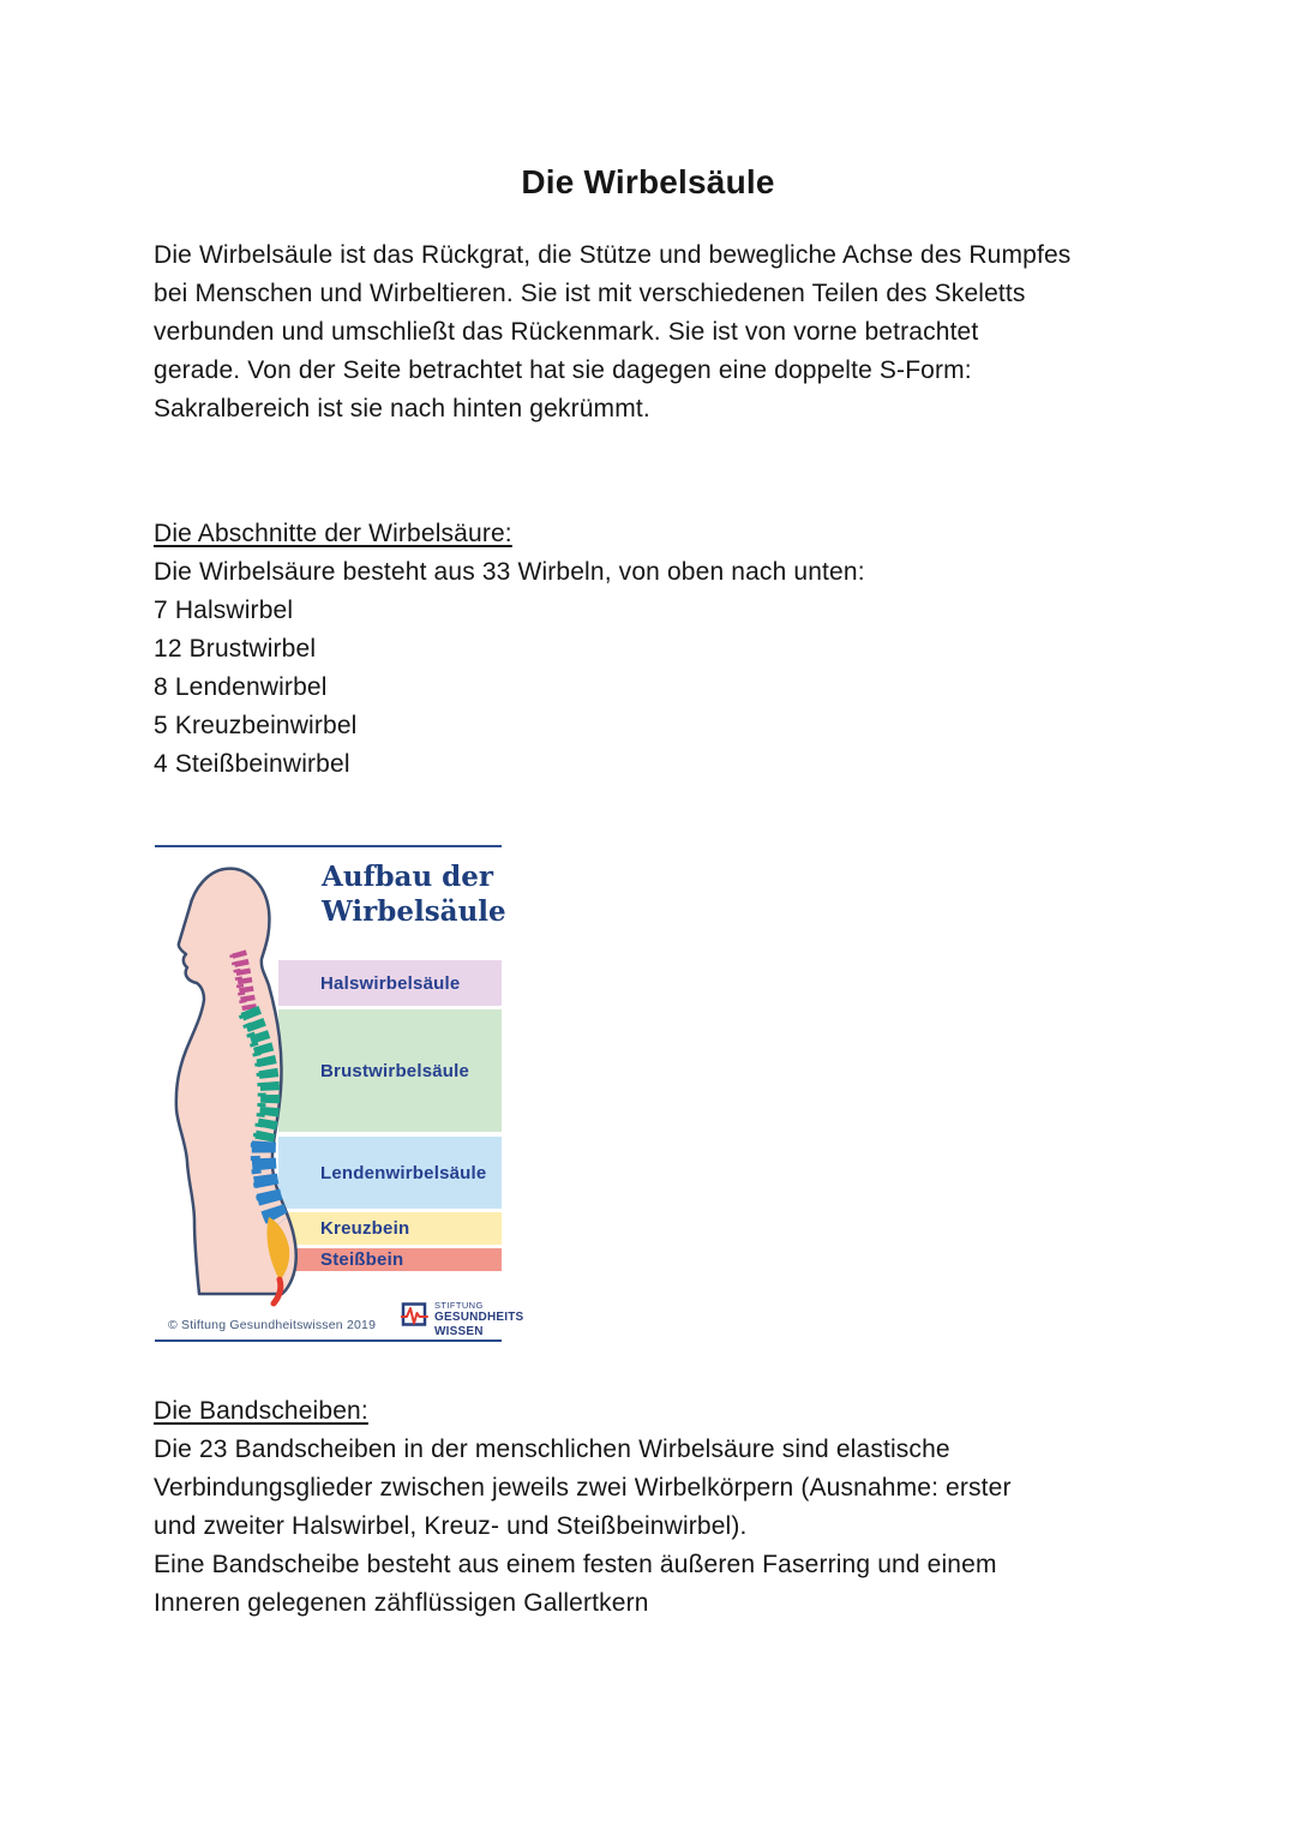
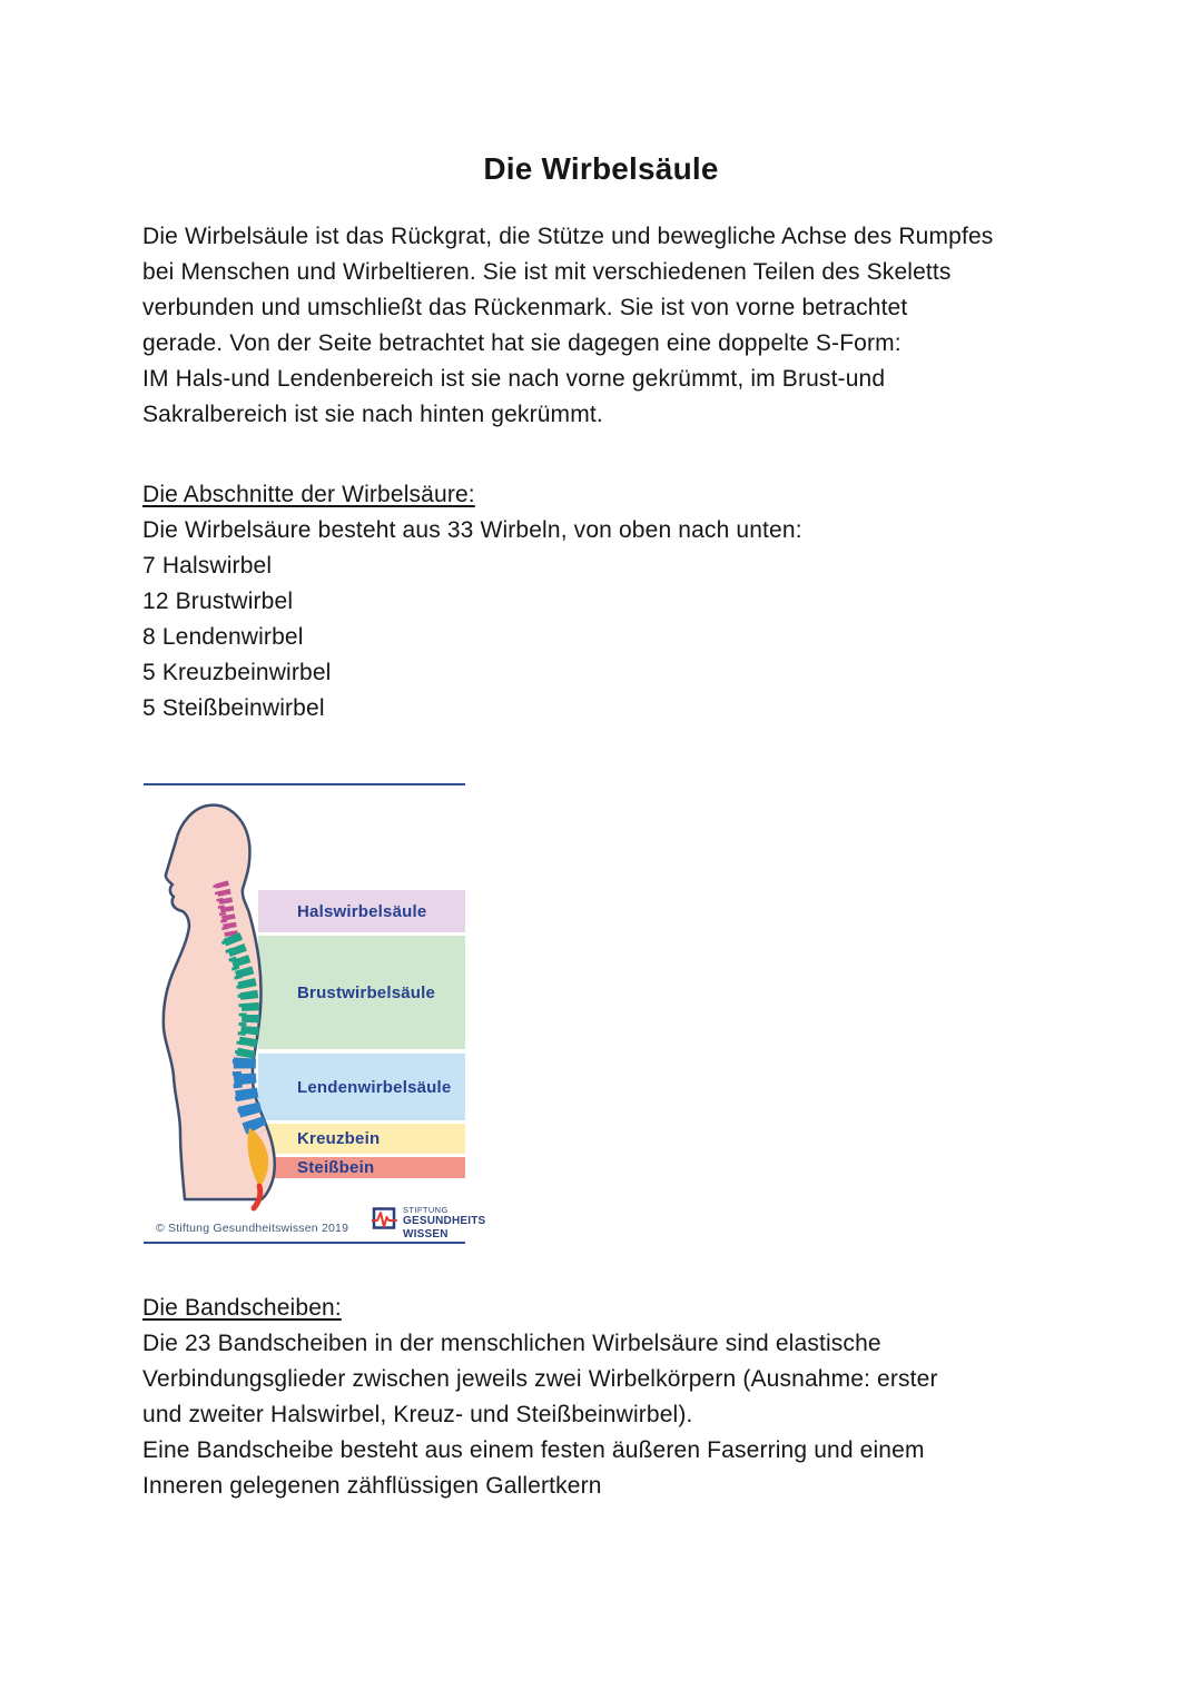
  Die Wirbelsäule
  Die Wirbelsäule ist das Rückgrat, die Stütze und bewegliche Achse des Rumpfes
  bei Menschen und Wirbeltieren. Sie ist mit verschiedenen Teilen des Skeletts
  verbunden und umschließt das Rückenmark. Sie ist von vorne betrachtet
  gerade. Von der Seite betrachtet hat sie dagegen eine doppelte S-Form:
+ IM Hals-und Lendenbereich ist sie nach vorne gekrümmt, im Brust-und
  Sakralbereich ist sie nach hinten gekrümmt.
  Die Abschnitte der Wirbelsäure:
  Die Wirbelsäure besteht aus 33 Wirbeln, von oben nach unten:
  7 Halswirbel
  12 Brustwirbel
  8 Lendenwirbel
  5 Kreuzbeinwirbel
- 4 Steißbeinwirbel
+ 5 Steißbeinwirbel
- Aufbau der
- Wirbelsäule
  Halswirbelsäule
  Brustwirbelsäule
  Lendenwirbelsäule
  Kreuzbein
  Steißbein
  © Stiftung Gesundheitswissen 2019
  STIFTUNG
  GESUNDHEITS
  WISSEN
  Die Bandscheiben:
  Die 23 Bandscheiben in der menschlichen Wirbelsäure sind elastische
  Verbindungsglieder zwischen jeweils zwei Wirbelkörpern (Ausnahme: erster
  und zweiter Halswirbel, Kreuz- und Steißbeinwirbel).
  Eine Bandscheibe besteht aus einem festen äußeren Faserring und einem
  Inneren gelegenen zähflüssigen Gallertkern
